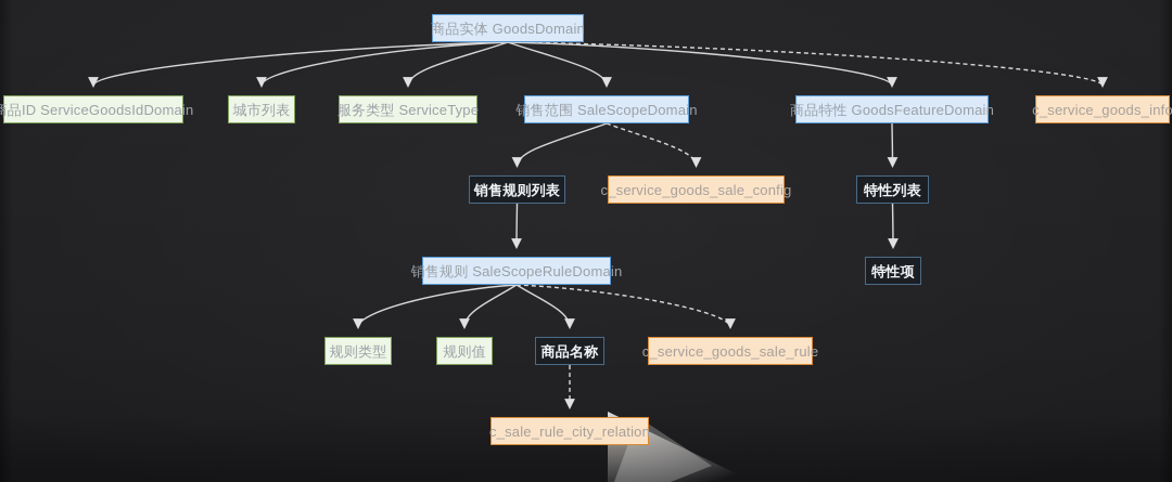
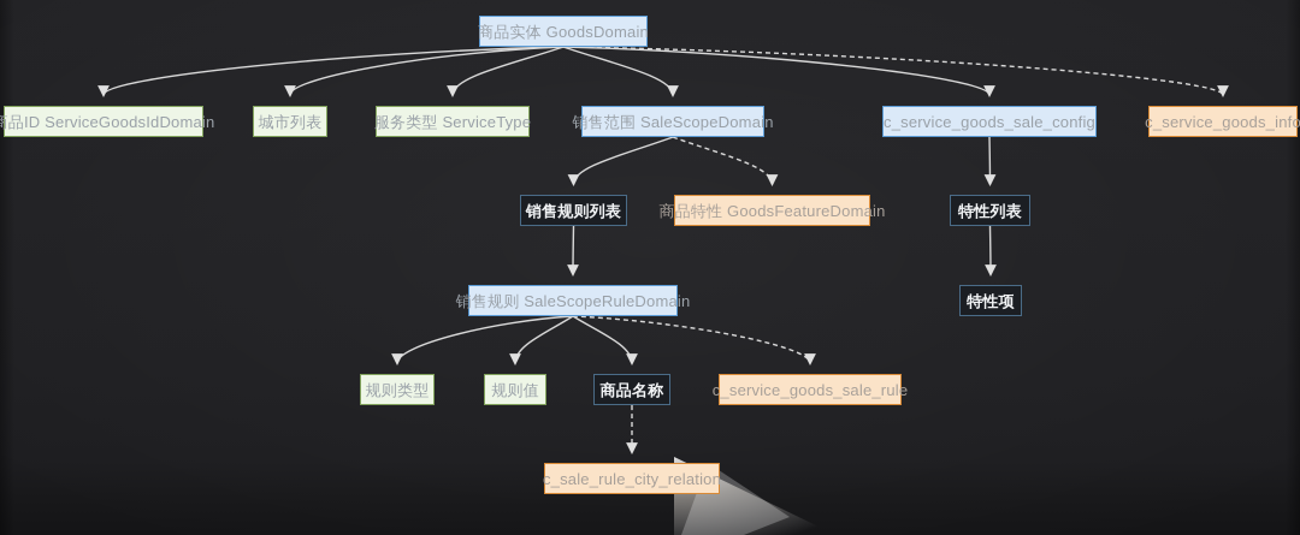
  商品实体 GoodsDomain
  商品ID ServiceGoodsIdDomain
  城市列表
  服务类型 ServiceType
  销售范围 SaleScopeDomain
- 商品特性 GoodsFeatureDomain
+ c_service_goods_sale_config
  c_service_goods_info
  销售规则列表
- c_service_goods_sale_config
+ 商品特性 GoodsFeatureDomain
  特性列表
  销售规则 SaleScopeRuleDomain
  特性项
  规则类型
  规则值
  商品名称
  c_service_goods_sale_rule
  c_sale_rule_city_relation
